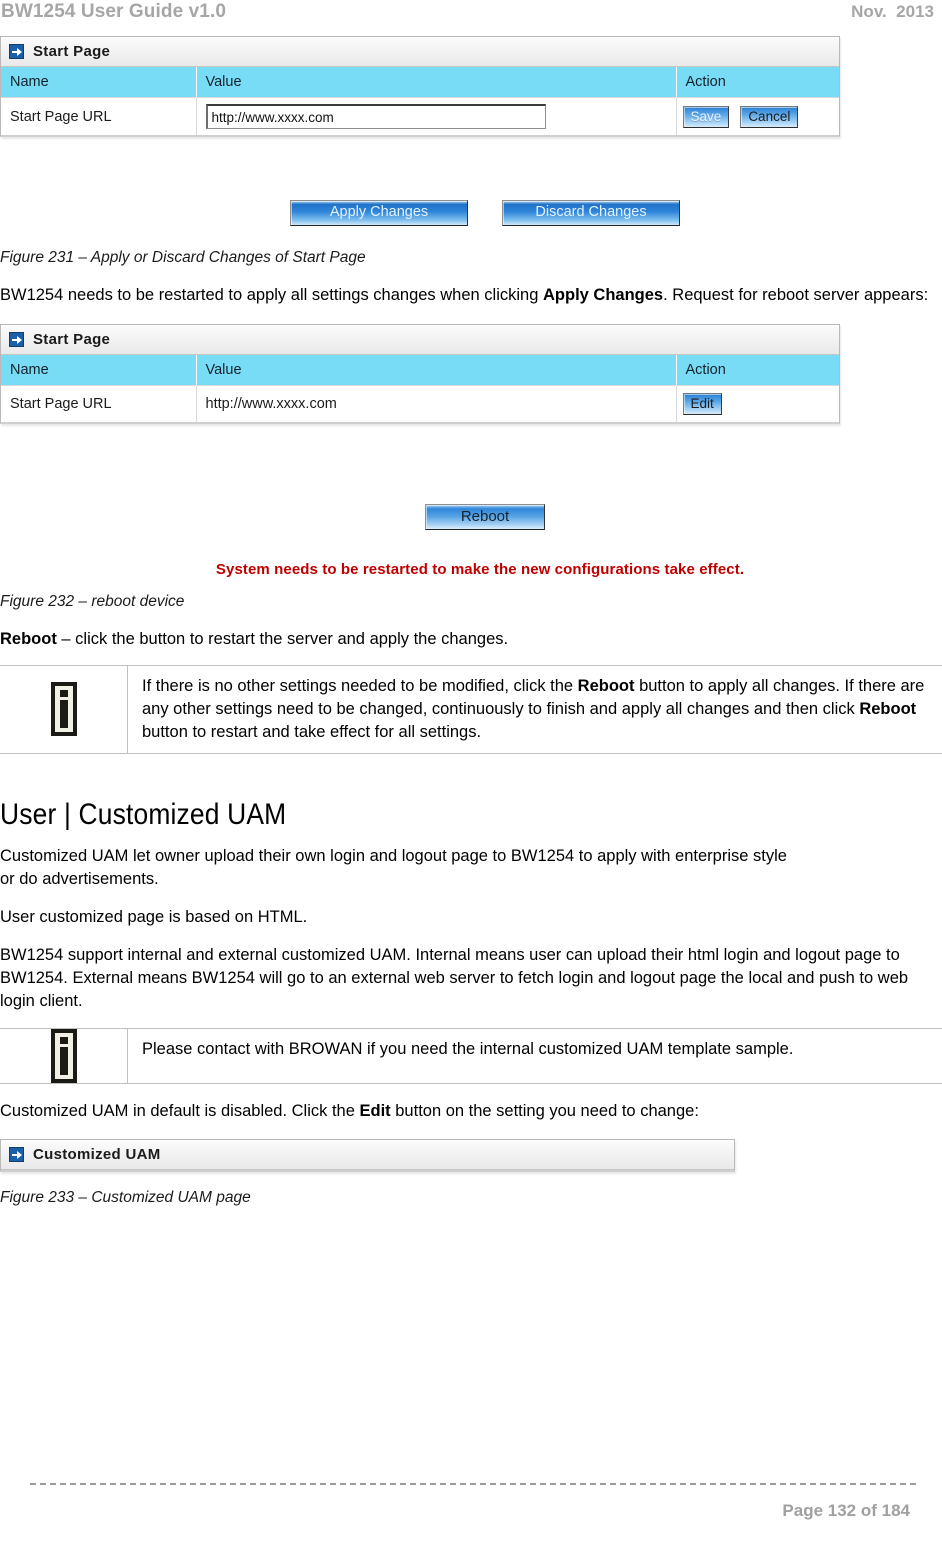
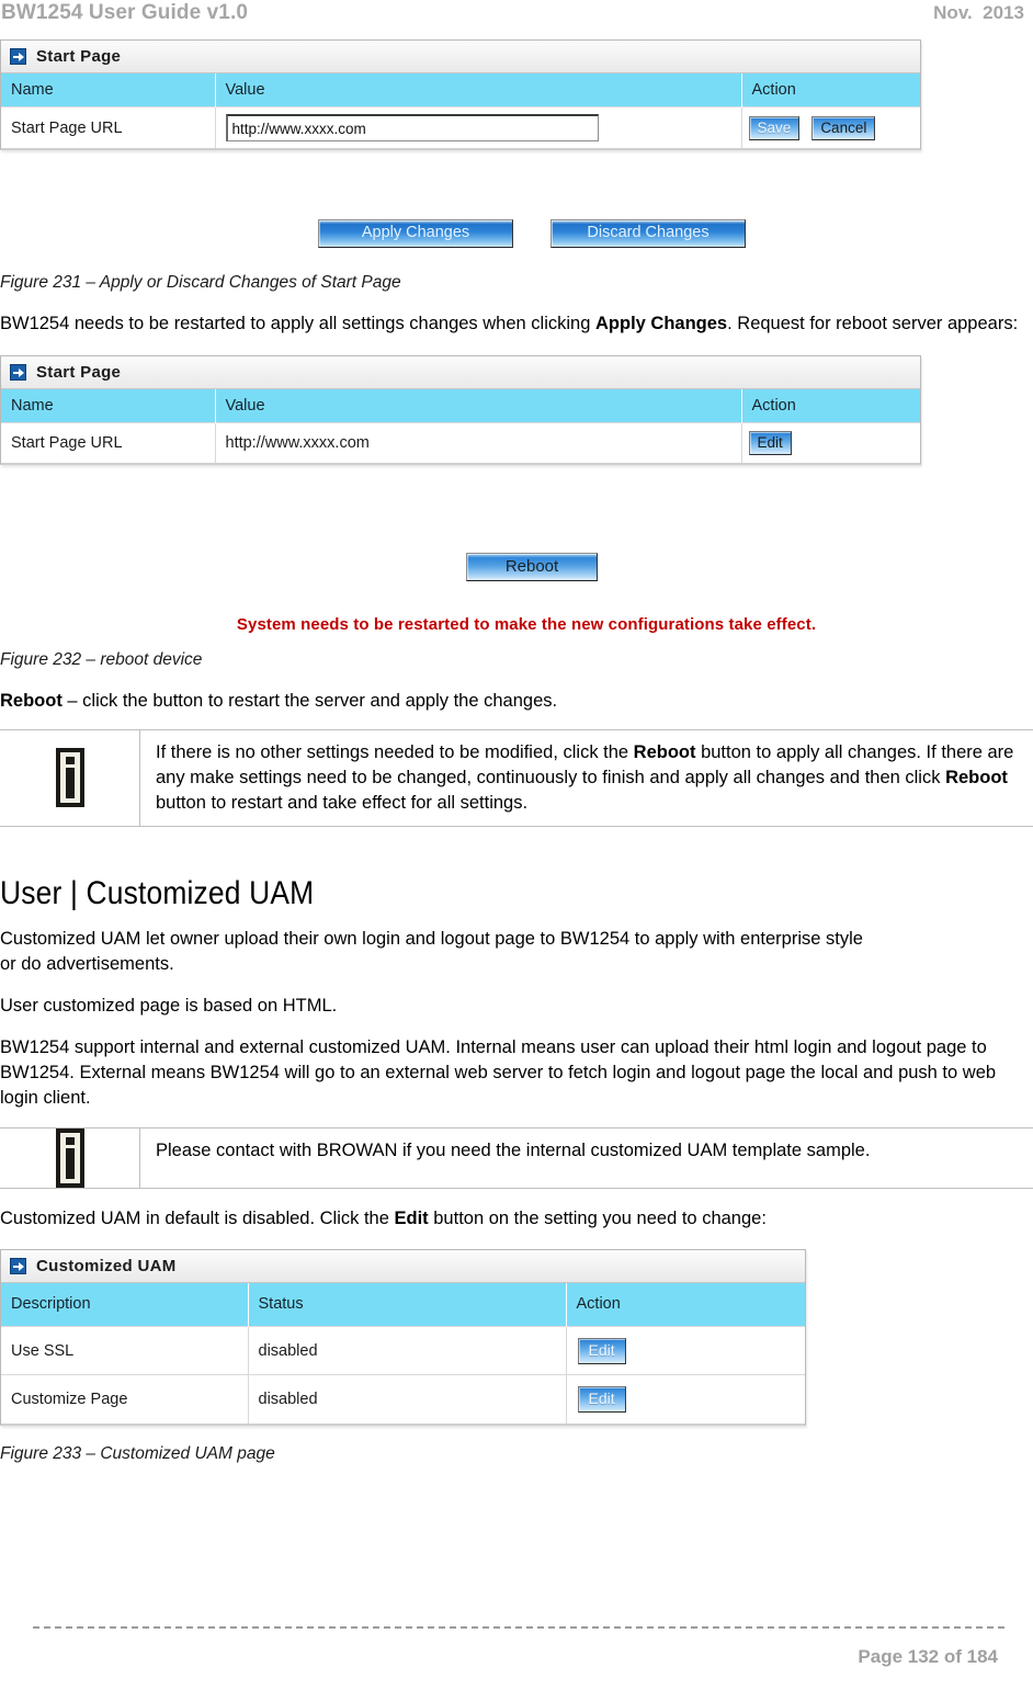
  BW1254 User Guide v1.0
  Nov. 2013
  Start Page
  Name	Value	Action
  Start Page URL	http://www.xxxx.com	Save Cancel
  Apply Changes
  Discard Changes
  Figure 231 – Apply or Discard Changes of Start Page
  BW1254 needs to be restarted to apply all settings changes when clicking Apply Changes. Request for reboot server appears:
  Start Page
  Name	Value	Action
  Start Page URL	http://www.xxxx.com	Edit
  Reboot
  System needs to be restarted to make the new configurations take effect.
  Figure 232 – reboot device
  Reboot – click the button to restart the server and apply the changes.
- If there is no other settings needed to be modified, click the Reboot button to apply all changes. If there are any other settings need to be changed, continuously to finish and apply all changes and then click Reboot button to restart and take effect for all settings.
+ If there is no other settings needed to be modified, click the Reboot button to apply all changes. If there are any make settings need to be changed, continuously to finish and apply all changes and then click Reboot button to restart and take effect for all settings.
  User | Customized UAM
  Customized UAM let owner upload their own login and logout page to BW1254 to apply with enterprise style or do advertisements.
  User customized page is based on HTML.
  BW1254 support internal and external customized UAM. Internal means user can upload their html login and logout page to BW1254. External means BW1254 will go to an external web server to fetch login and logout page the local and push to web login client.
  Please contact with BROWAN if you need the internal customized UAM template sample.
  Customized UAM in default is disabled. Click the Edit button on the setting you need to change:
  Customized UAM
+ Description	Status	Action
+ Use SSL	disabled	Edit
+ Customize Page	disabled	Edit
  Figure 233 – Customized UAM page
  Page 132 of 184
